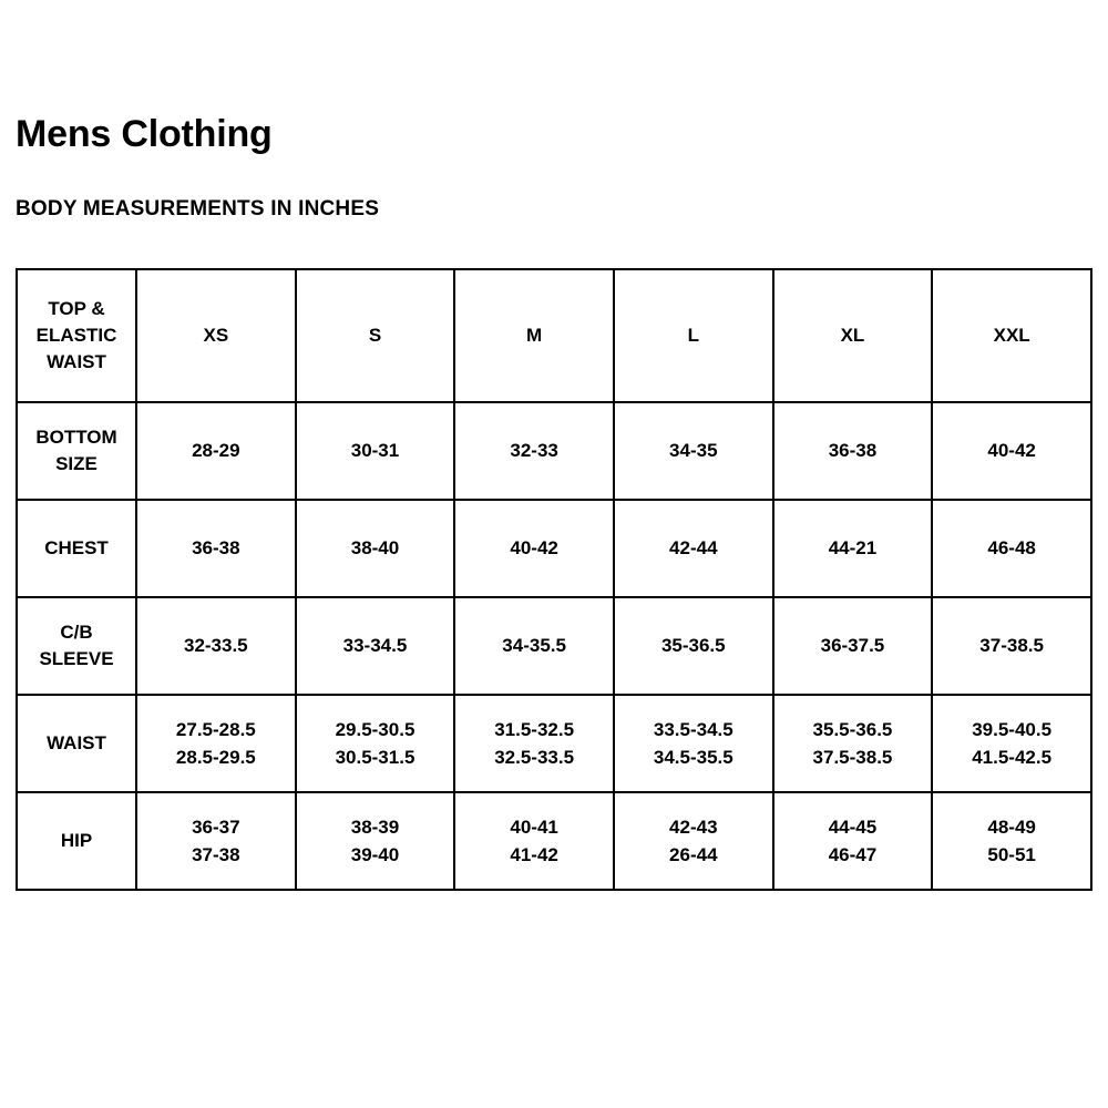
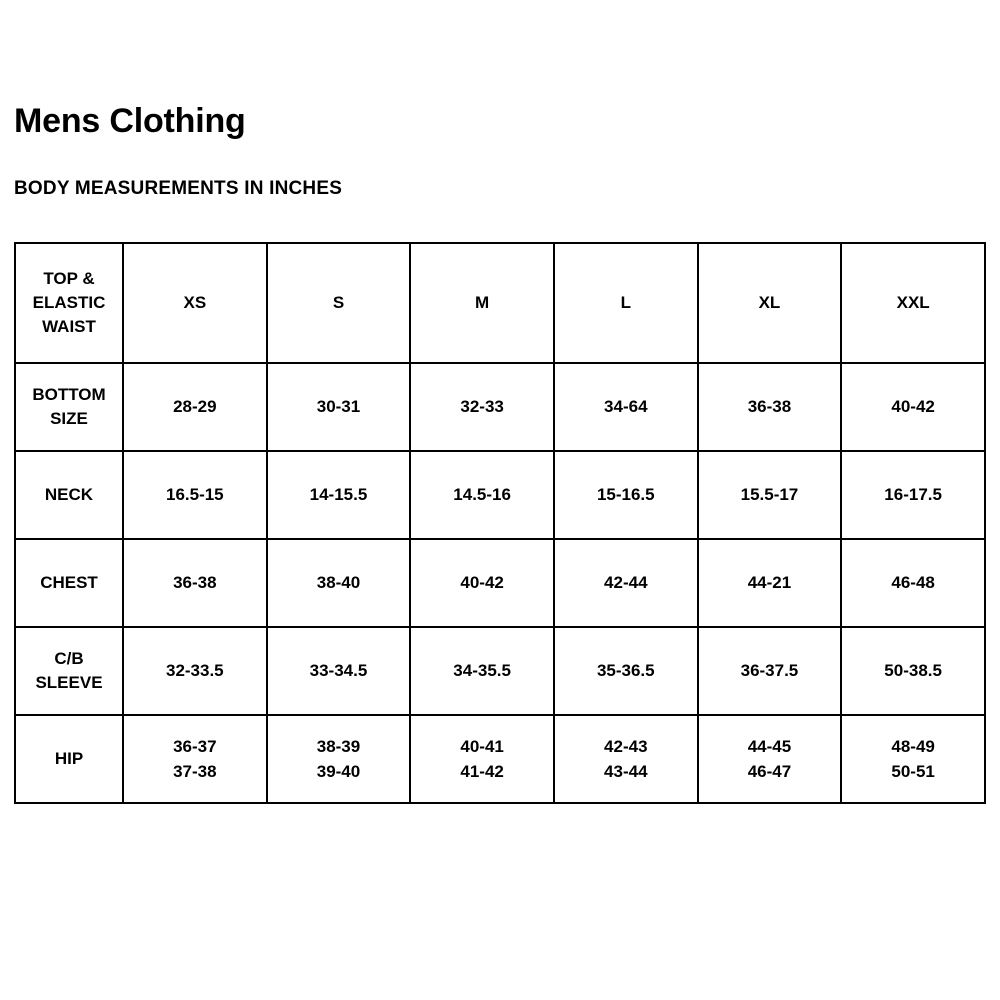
  Mens Clothing
  BODY MEASUREMENTS IN INCHES
  TOP & ELASTIC WAIST	XS	S	M	L	XL	XXL
- BOTTOM SIZE	28-29	30-31	32-33	34-35	36-38	40-42
+ BOTTOM SIZE	28-29	30-31	32-33	34-64	36-38	40-42
+ NECK	16.5-15	14-15.5	14.5-16	15-16.5	15.5-17	16-17.5
  CHEST	36-38	38-40	40-42	42-44	44-21	46-48
- C/B SLEEVE	32-33.5	33-34.5	34-35.5	35-36.5	36-37.5	37-38.5
+ C/B SLEEVE	32-33.5	33-34.5	34-35.5	35-36.5	36-37.5	50-38.5
- WAIST	27.5-28.5 28.5-29.5	29.5-30.5 30.5-31.5	31.5-32.5 32.5-33.5	33.5-34.5 34.5-35.5	35.5-36.5 37.5-38.5	39.5-40.5 41.5-42.5
- HIP	36-37 37-38	38-39 39-40	40-41 41-42	42-43 26-44	44-45 46-47	48-49 50-51
+ HIP	36-37 37-38	38-39 39-40	40-41 41-42	42-43 43-44	44-45 46-47	48-49 50-51
